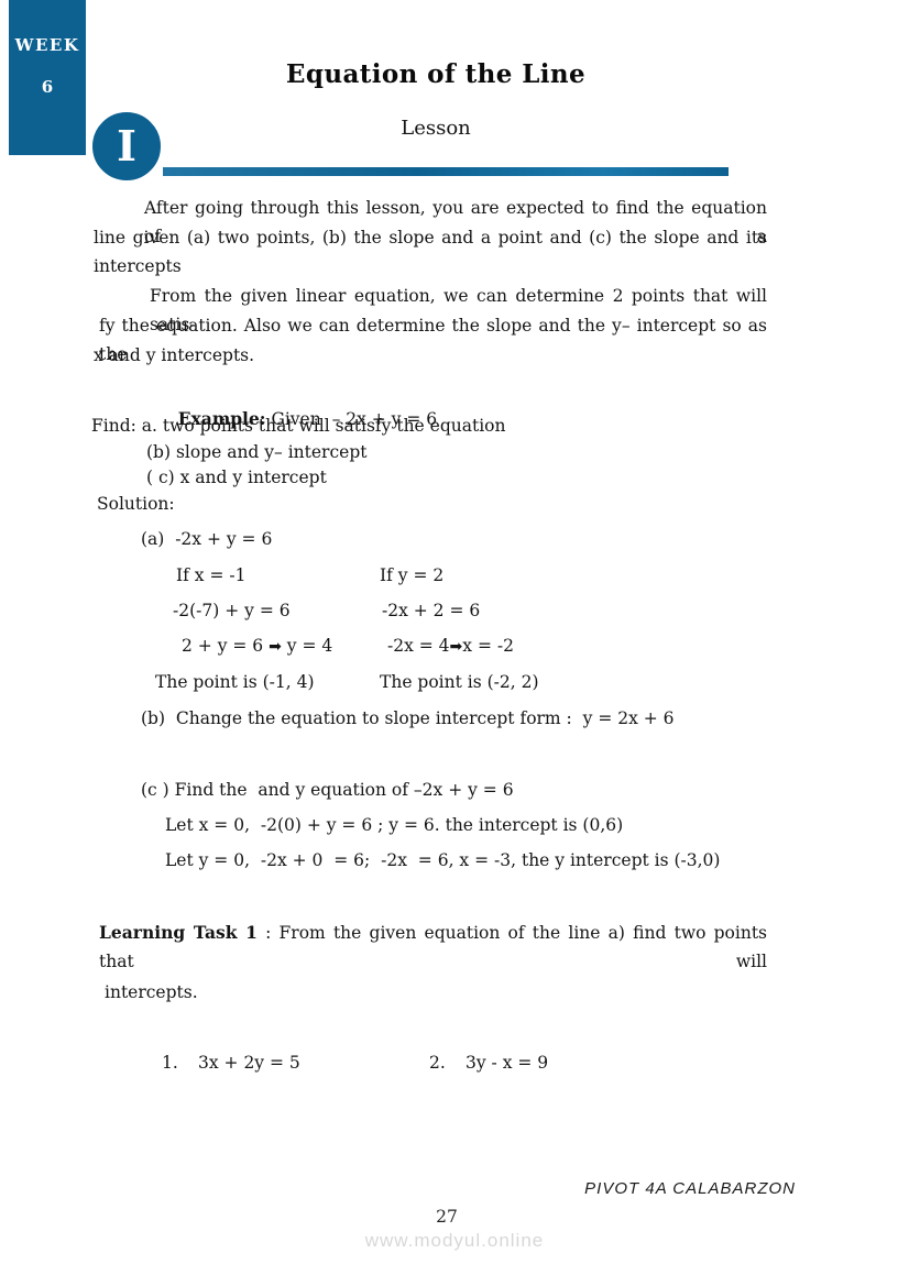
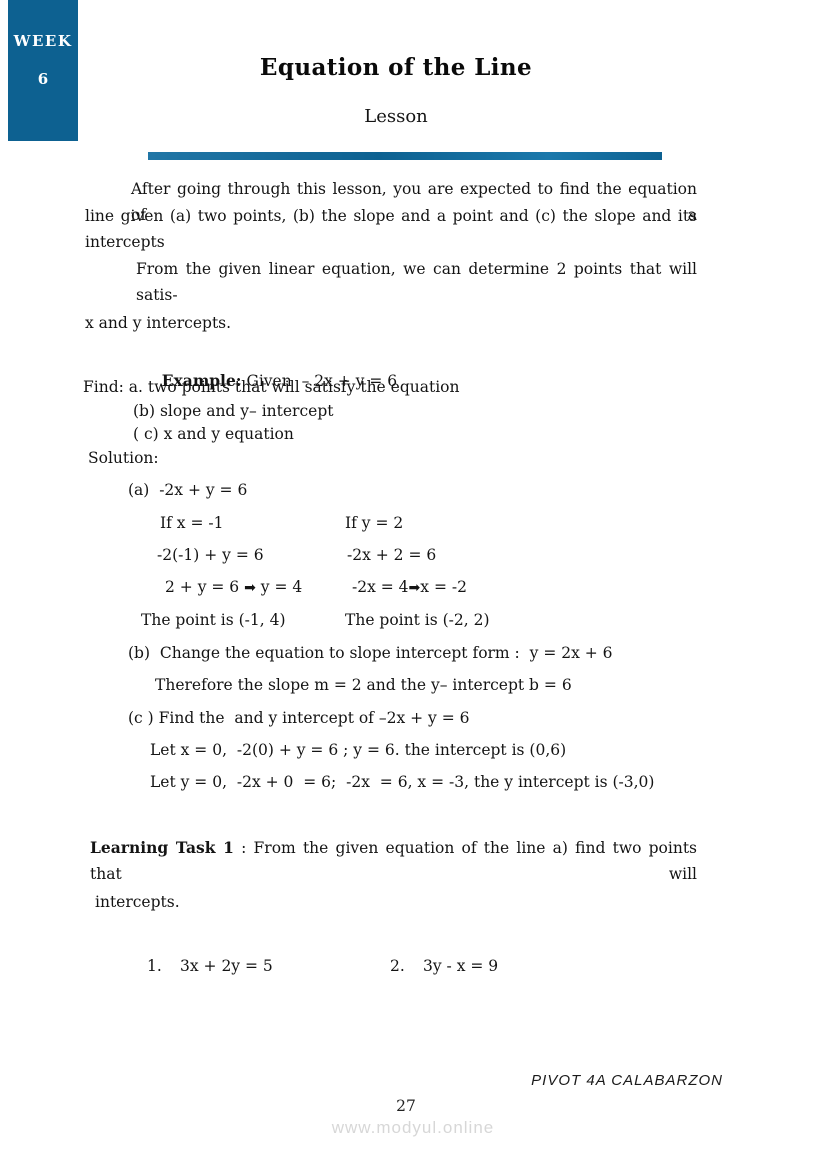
  WEEK
  6
  Equation of the Line
  Lesson
- I
  After going through this lesson, you are expected to find the equation of a
  line given (a) two points, (b) the slope and a point and (c) the slope and its
  intercepts
  From the given linear equation, we can determine 2 points that will satis-
- fy the equation. Also we can determine the slope and the y– intercept so as the
  x and y intercepts.
  Example: Given – 2x + y = 6
  Find: a. two points that will satisfy the equation
  (b) slope and y– intercept
- ( c) x and y intercept
+ ( c) x and y equation
  Solution:
  (a) -2x + y = 6
  If x = -1
  If y = 2
- -2(-7) + y = 6
+ -2(-1) + y = 6
  -2x + 2 = 6
  2 + y = 6 ➡ y = 4
  -2x = 4➡x = -2
  The point is (-1, 4)
  The point is (-2, 2)
  (b) Change the equation to slope intercept form : y = 2x + 6
+ Therefore the slope m = 2 and the y– intercept b = 6
- (c ) Find the and y equation of –2x + y = 6
+ (c ) Find the and y intercept of –2x + y = 6
  Let x = 0, -2(0) + y = 6 ; y = 6. the intercept is (0,6)
  Let y = 0, -2x + 0 = 6; -2x = 6, x = -3, the y intercept is (-3,0)
  Learning Task 1 : From the given equation of the line a) find two points that will
  intercepts.
  1.
  3x + 2y = 5
  2.
  3y - x = 9
  PIVOT 4A CALABARZON
  27
  www.modyul.online
